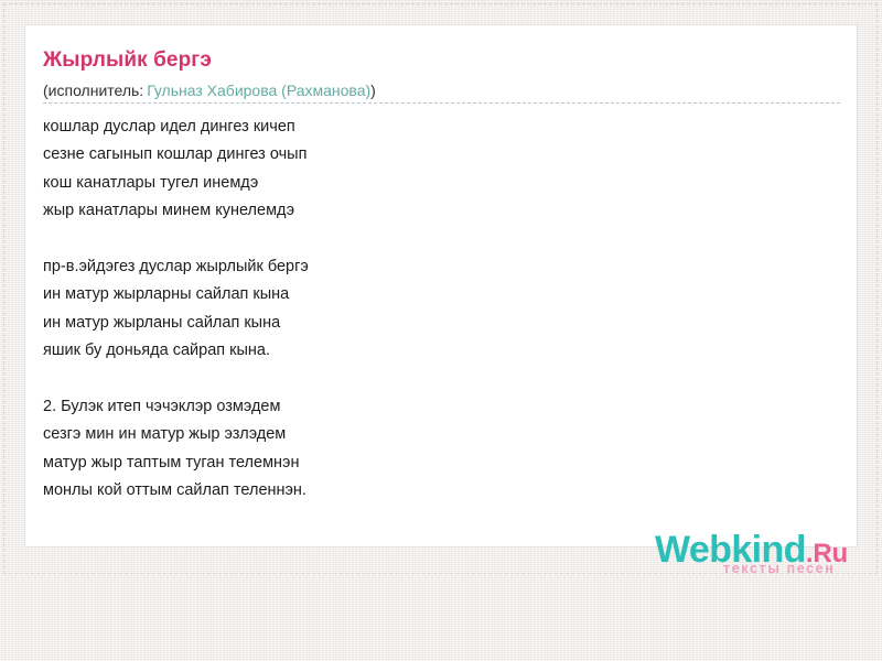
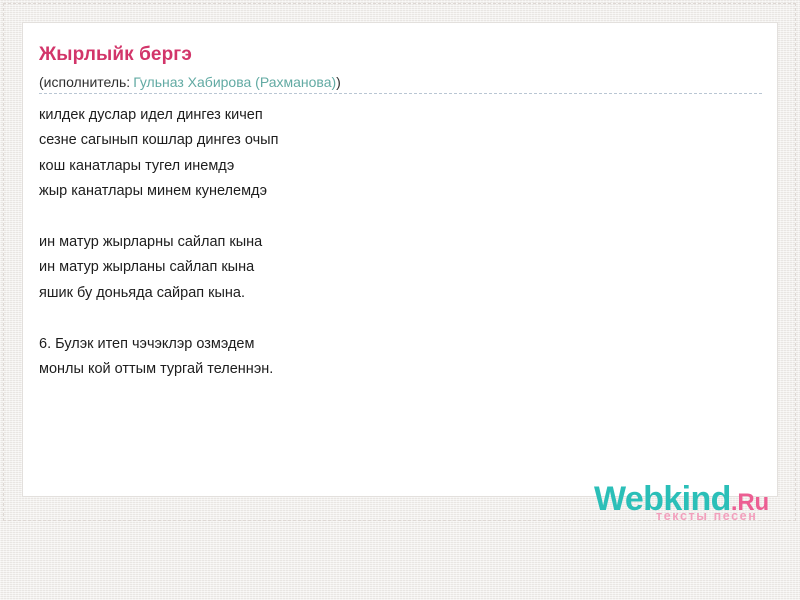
  Жырлыйк бергэ
  (исполнитель: Гульназ Хабирова (Рахманова))
- кошлар дуслар идел дингез кичеп
+ килдек дуслар идел дингез кичеп
  сезне сагынып кошлар дингез очып
  кош канатлары тугел инемдэ
  жыр канатлары минем кунелемдэ
- пр-в.эйдэгез дуслар жырлыйк бергэ
  ин матур жырларны сайлап кына
  ин матур жырланы сайлап кына
  яшик бу доньяда сайрап кына.
- 2. Булэк итеп чэчэклэр озмэдем
+ 6. Булэк итеп чэчэклэр озмэдем
- сезгэ мин ин матур жыр эзлэдем
- матур жыр таптым туган телемнэн
- монлы кой оттым сайлап теленнэн.
+ монлы кой оттым тургай теленнэн.
  Webkind.Ru
  тексты песен
